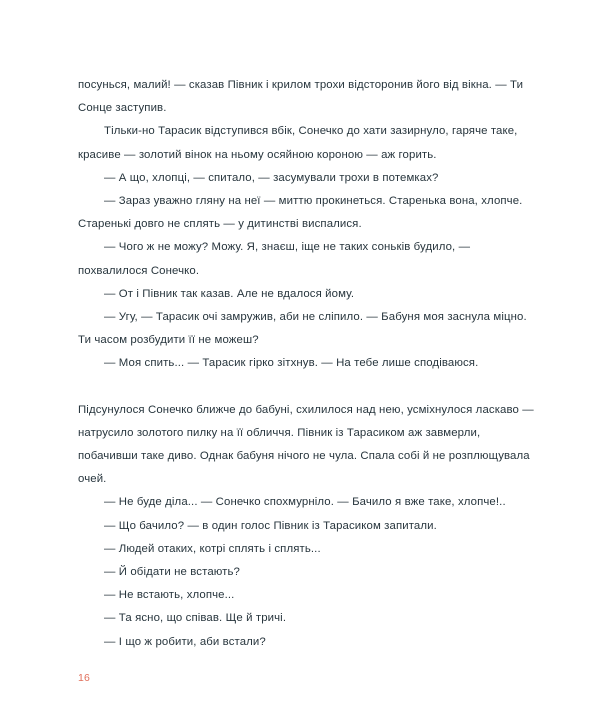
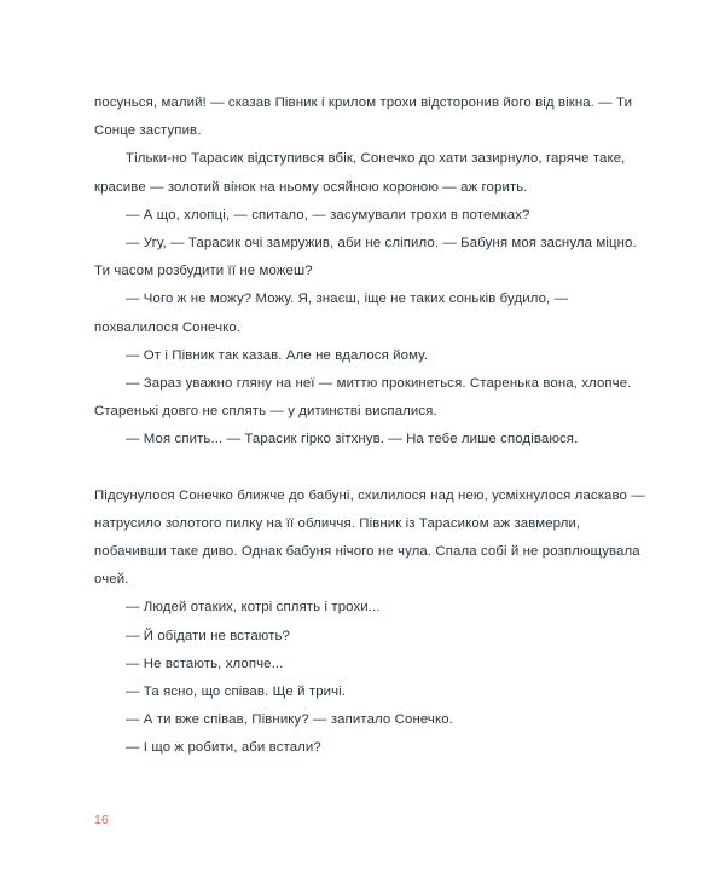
  посунься, малий! — сказав Півник і крилом трохи відсторонив його від вікна. — Ти Сонце заступив.
  Тільки-но Тарасик відступився вбік, Сонечко до хати зазирнуло, гаряче таке, красиве — золотий вінок на ньому осяйною короною — аж горить.
  — А що, хлопці, — спитало, — засумували трохи в потемках?
- — Зараз уважно гляну на неї — миттю прокинеться. Старенька вона, хлопче. Старенькі довго не сплять — у дитинстві виспалися.
+ — Угу, — Тарасик очі замружив, аби не сліпило. — Бабуня моя заснула міцно. Ти часом розбудити її не можеш?
  — Чого ж не можу? Можу. Я, знаєш, іще не таких соньків будило, — похвалилося Сонечко.
  — От і Півник так казав. Але не вдалося йому.
- — Угу, — Тарасик очі замружив, аби не сліпило. — Бабуня моя заснула міцно. Ти часом розбудити її не можеш?
+ — Зараз уважно гляну на неї — миттю прокинеться. Старенька вона, хлопче. Старенькі довго не сплять — у дитинстві виспалися.
  — Моя спить... — Тарасик гірко зітхнув. — На тебе лише сподіваюся.
  Підсунулося Сонечко ближче до бабуні, схилилося над нею, усміхнулося ласкаво — натрусило золотого пилку на її обличчя. Півник із Тарасиком аж завмерли, побачивши таке диво. Однак бабуня нічого не чула. Спала собі й не розплющувала очей.
- — Не буде діла... — Сонечко спохмурніло. — Бачило я вже таке, хлопче!..
- — Що бачило? — в один голос Півник із Тарасиком запитали.
- — Людей отаких, котрі сплять і сплять...
+ — Людей отаких, котрі сплять і трохи...
  — Й обідати не встають?
  — Не встають, хлопче...
  — Та ясно, що співав. Ще й тричі.
+ — А ти вже співав, Півнику? — запитало Сонечко.
  — І що ж робити, аби встали?
  16
